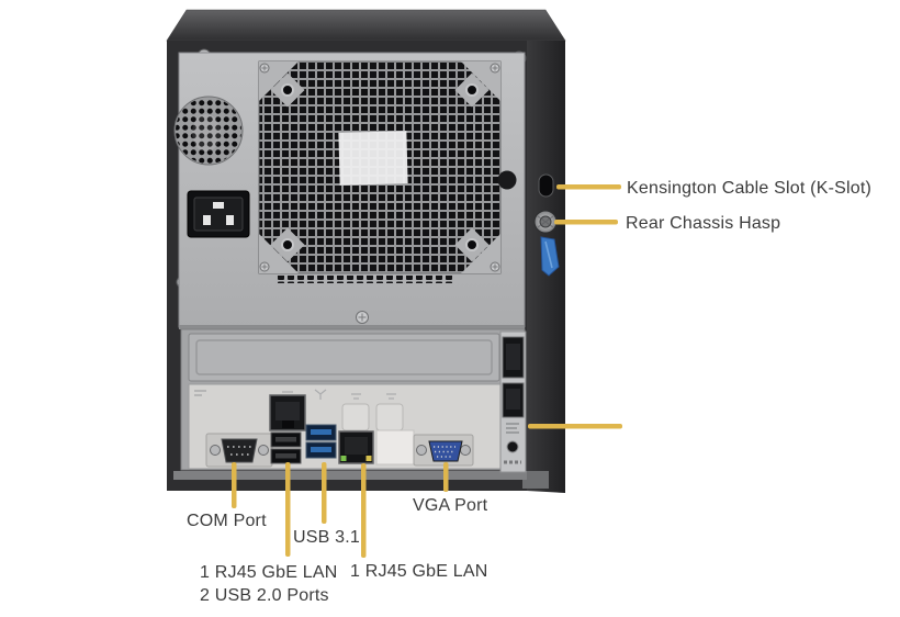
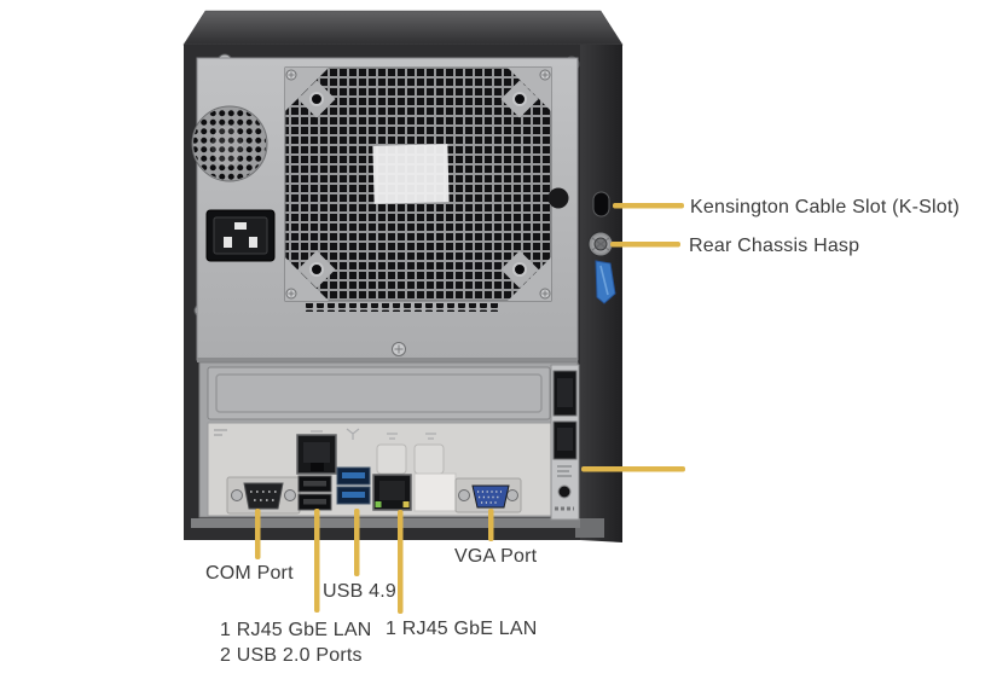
  Kensington Cable Slot (K-Slot)
  Rear Chassis Hasp
  VGA Port
  COM Port
- USB 3.1
+ USB 4.9
  1 RJ45 GbE LAN
  2 USB 2.0 Ports
  1 RJ45 GbE LAN
